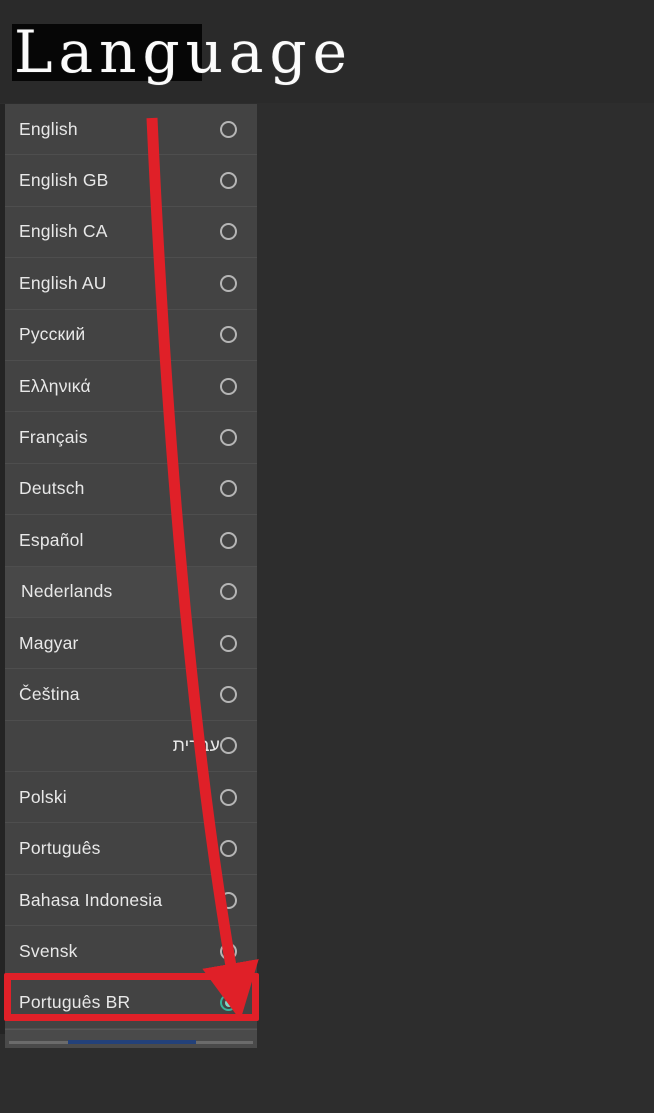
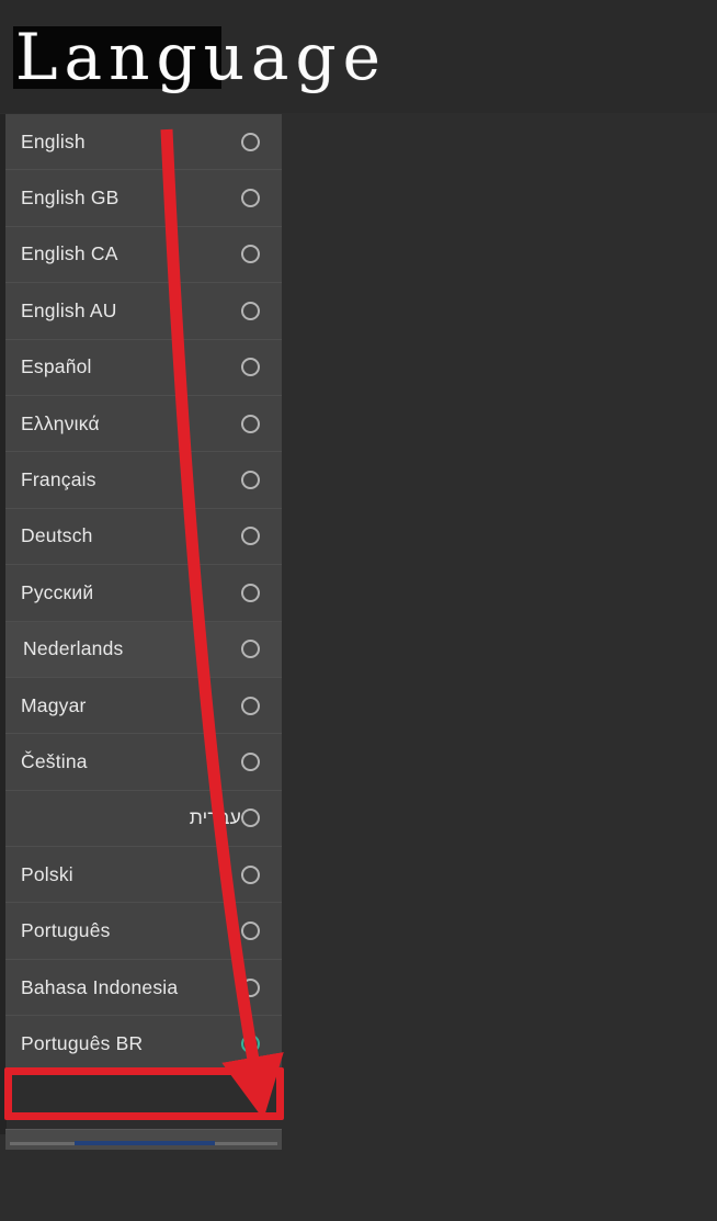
  Language
  English
  English GB
  English CA
  English AU
- Русский
+ Español
  Ελληνικά
  Français
  Deutsch
- Español
+ Русский
  Nederlands
  Magyar
  Čeština
  ערית
  Polski
  Português
  Bahasa Indonesia
- Svensk
  Português BR
